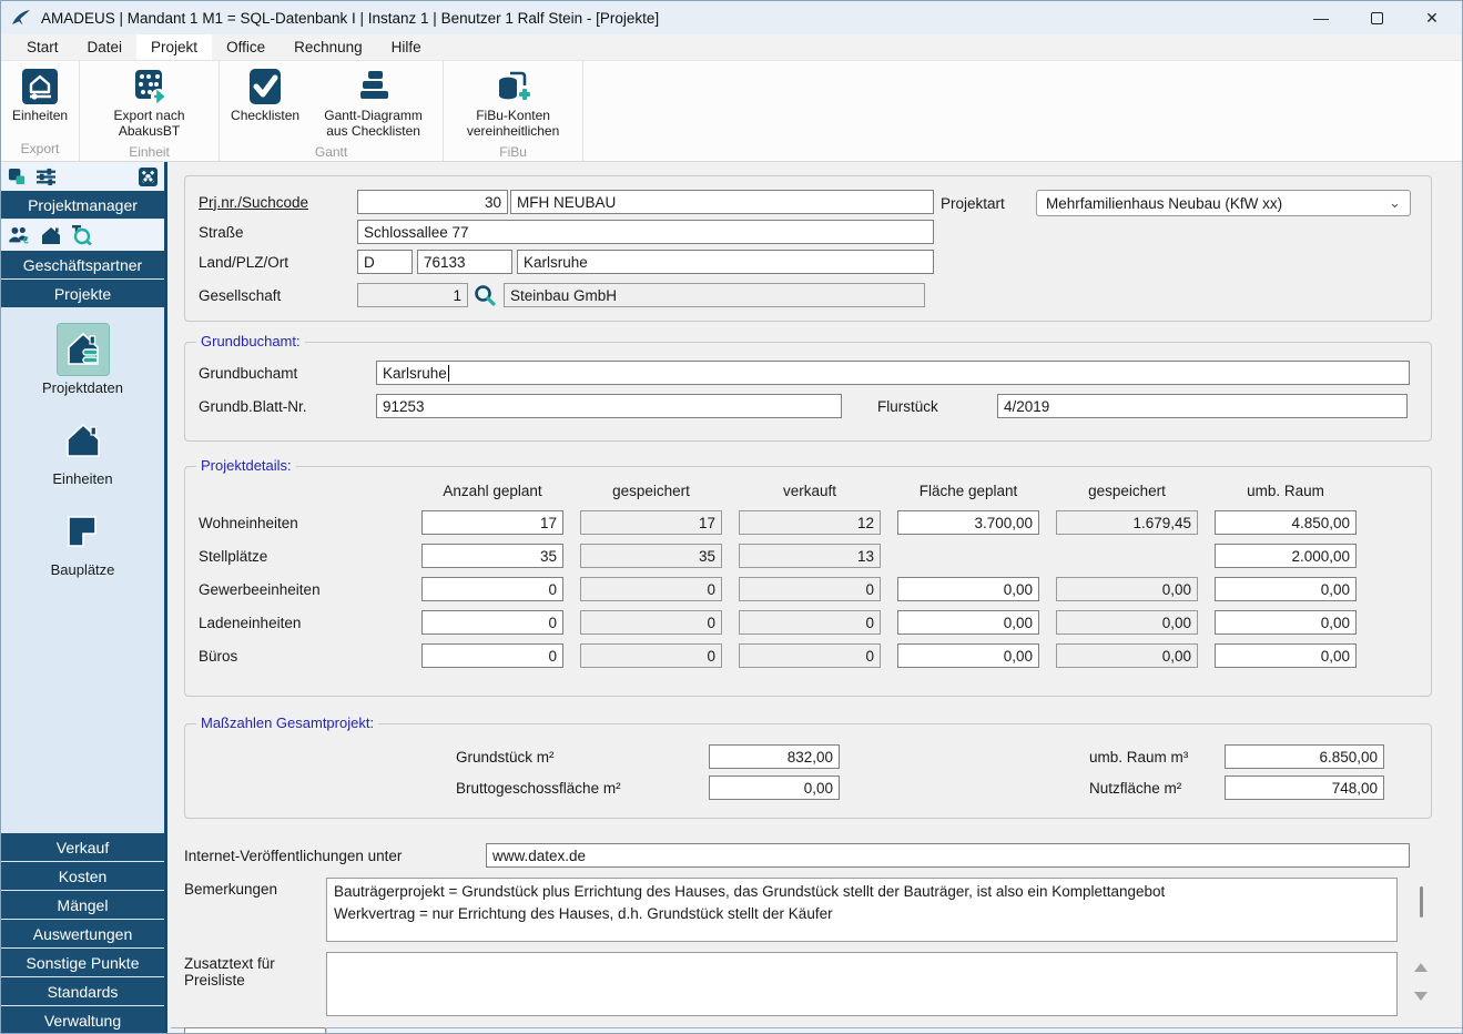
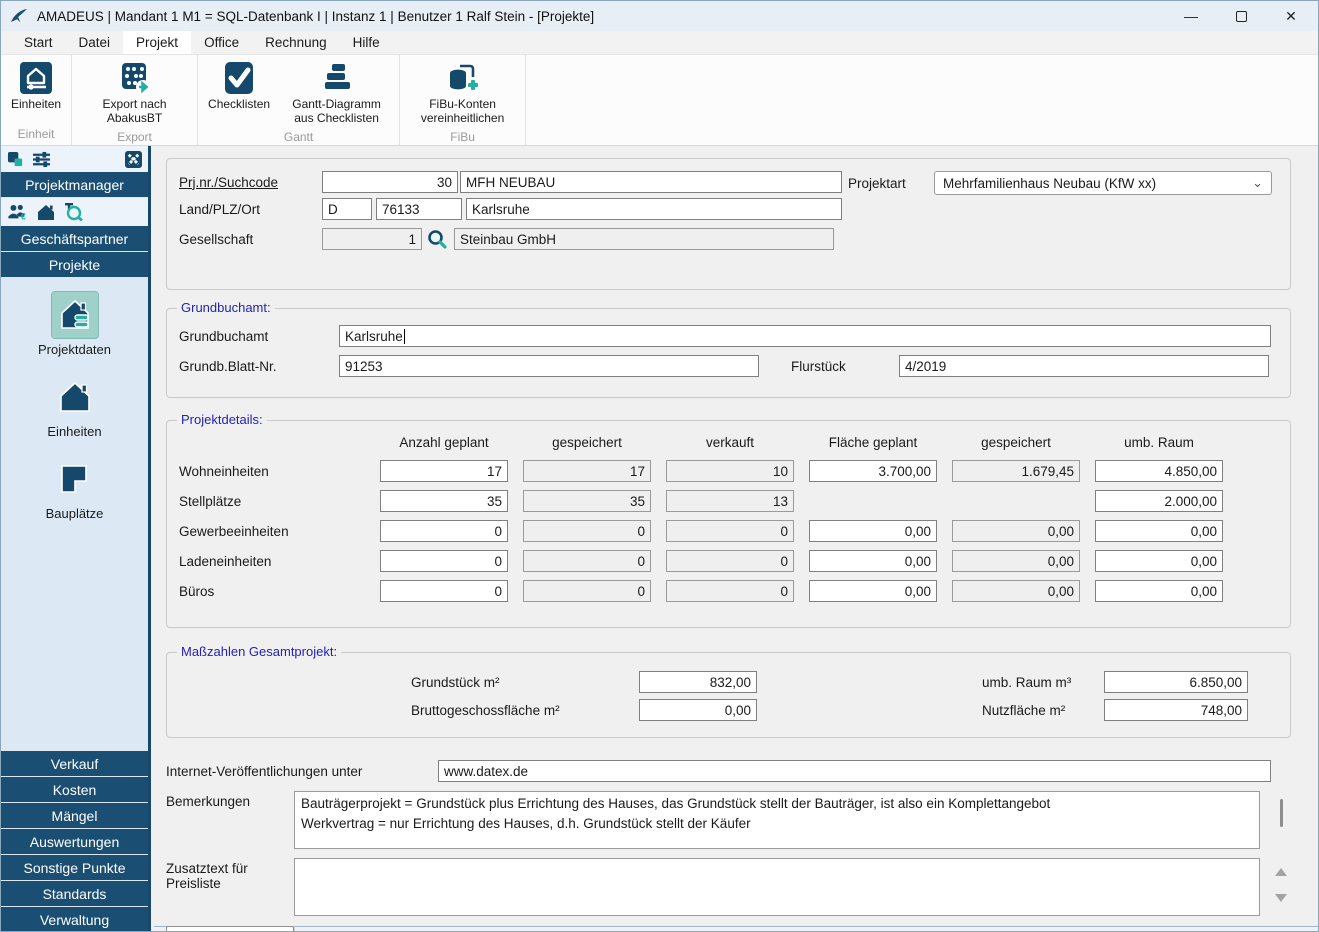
  AMADEUS | Mandant 1 M1 = SQL-Datenbank I | Instanz 1 | Benutzer 1 Ralf Stein - [Projekte]
  —
  ✕
  Start
  Datei
  Projekt
  Office
  Rechnung
  Hilfe
  Einheiten
- Export
+ Einheit
  Export nach AbakusBT
- Einheit
+ Export
  Checklisten
  Gantt-Diagramm aus Checklisten
  Gantt
  FiBu-Konten vereinheitlichen
  FiBu
  Projektmanager
  €
  Geschäftspartner
  Projekte
  Projektdaten
  Einheiten
  Bauplätze
  Verkauf
  Kosten
  Mängel
  Auswertungen
  Sonstige Punkte
  Standards
  Verwaltung
  Prj.nr./Suchcode
  30
  MFH NEUBAU
- Straße
- Schlossallee 77
  Land/PLZ/Ort
  D
  76133
  Karlsruhe
  Gesellschaft
  1
  Steinbau GmbH
  Projektart
  Mehrfamilienhaus Neubau (KfW xx)
  ⌄
  Grundbuchamt:
  Grundbuchamt
  Karlsruhe
  Grundb.Blatt-Nr.
  91253
  Flurstück
  4/2019
  Projektdetails:
  Anzahl geplant
  gespeichert
  verkauft
  Fläche geplant
  gespeichert
  umb. Raum
  Wohneinheiten
  17
  17
- 12
+ 10
  3.700,00
  1.679,45
  4.850,00
  Stellplätze
  35
  35
  13
  2.000,00
  Gewerbeeinheiten
  0
  0
  0
  0,00
  0,00
  0,00
  Ladeneinheiten
  0
  0
  0
  0,00
  0,00
  0,00
  Büros
  0
  0
  0
  0,00
  0,00
  0,00
  Maßzahlen Gesamtprojekt:
  Grundstück m²
  832,00
  umb. Raum m³
  6.850,00
  Bruttogeschossfläche m²
  0,00
  Nutzfläche m²
  748,00
  Internet-Veröffentlichungen unter
  www.datex.de
  Bemerkungen
  Bauträgerprojekt = Grundstück plus Errichtung des Hauses, das Grundstück stellt der Bauträger, ist also ein Komplettangebot
  Werkvertrag = nur Errichtung des Hauses, d.h. Grundstück stellt der Käufer
  Zusatztext für
  Preisliste
